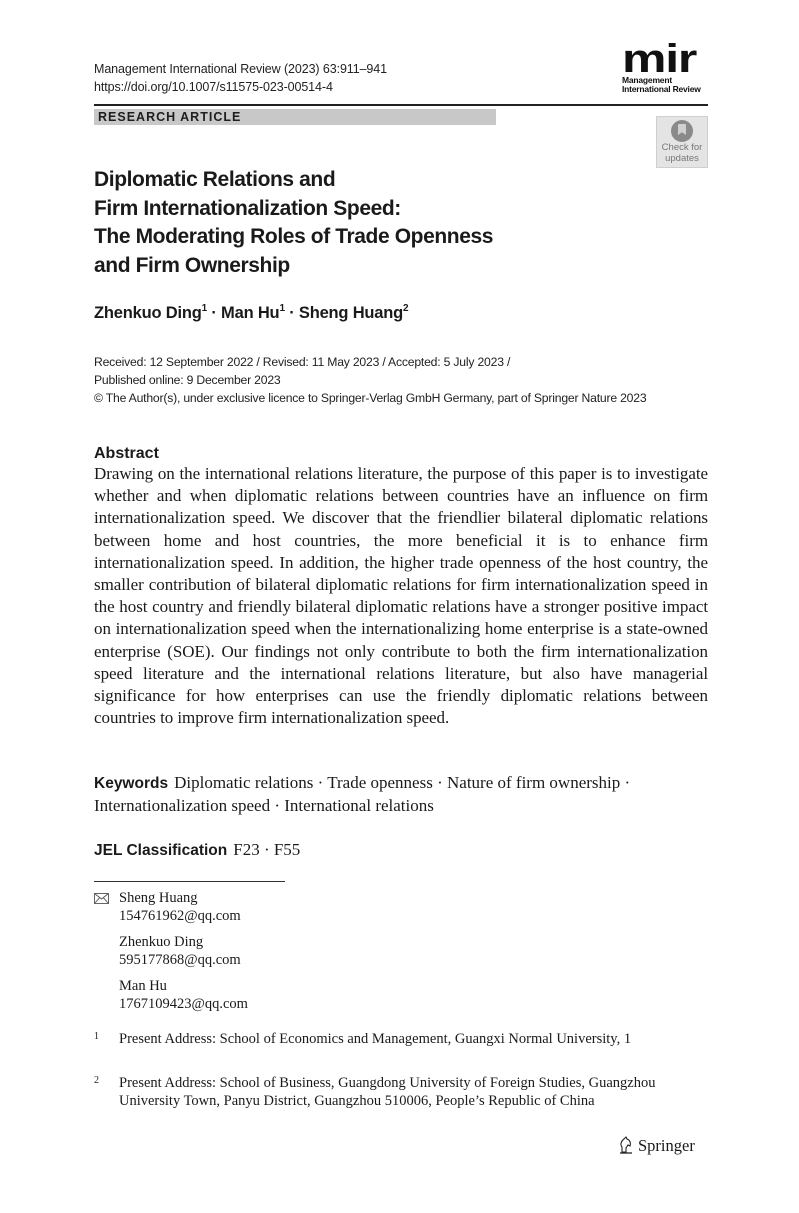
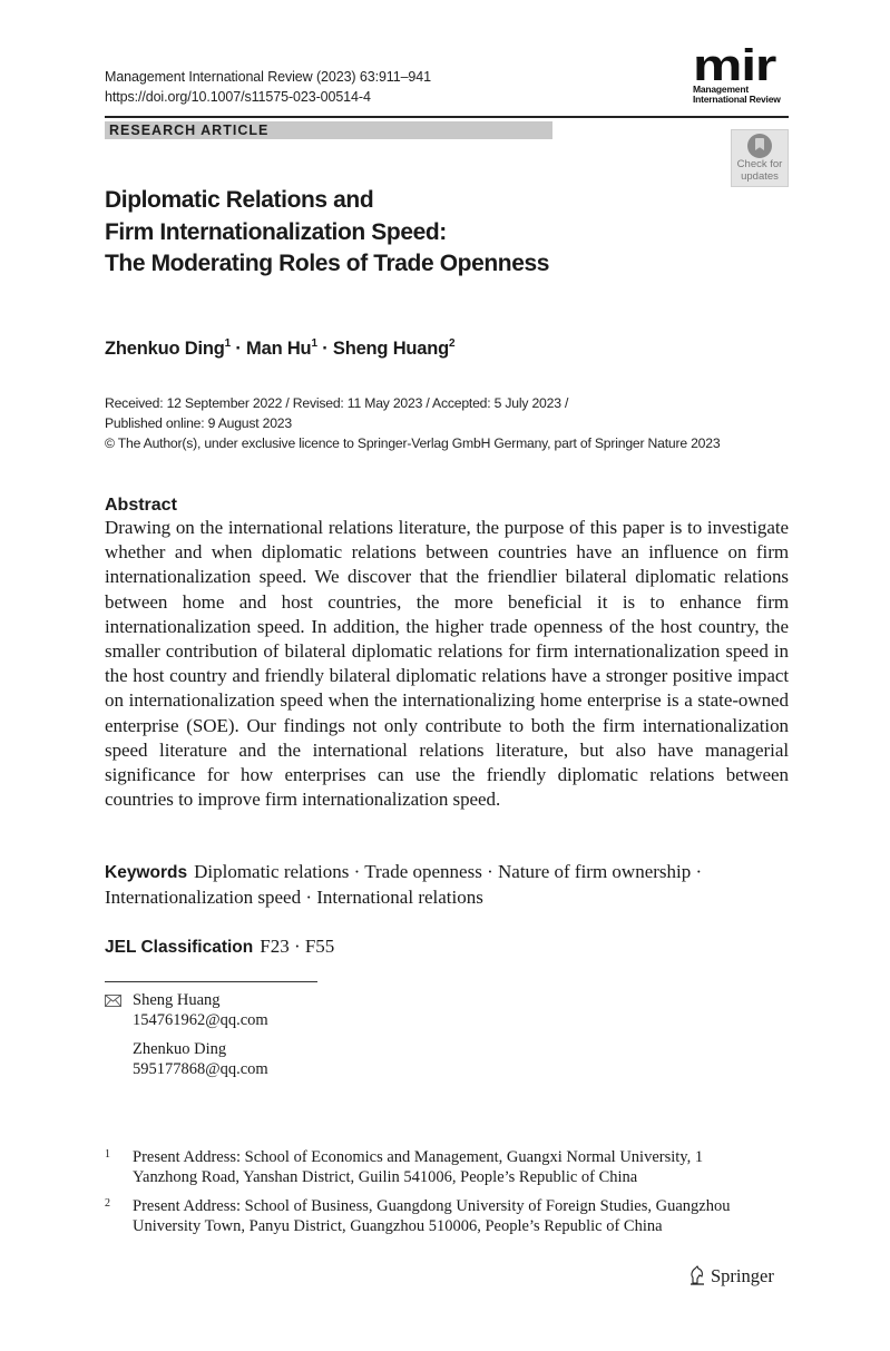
  Management International Review (2023) 63:911–941
  https://doi.org/10.1007/s11575-023-00514-4
  mir
  Management
  International Review
  RESEARCH ARTICLE
  Check for
  updates
  Diplomatic Relations and
  Firm Internationalization Speed:
  The Moderating Roles of Trade Openness
- and Firm Ownership
  Zhenkuo Ding1 · Man Hu1 · Sheng Huang2
  Received: 12 September 2022 / Revised: 11 May 2023 / Accepted: 5 July 2023 /
- Published online: 9 December 2023
+ Published online: 9 August 2023
  © The Author(s), under exclusive licence to Springer-Verlag GmbH Germany, part of Springer Nature 2023
  Abstract
  Drawing on the international relations literature, the purpose of this paper is to investigate whether and when diplomatic relations between countries have an influence on firm internationalization speed. We discover that the friendlier bilateral diplomatic relations between home and host countries, the more beneficial it is to enhance firm internationalization speed. In addition, the higher trade openness of the host country, the smaller contribution of bilateral diplomatic relations for firm internationalization speed in the host country and friendly bilateral diplomatic relations have a stronger positive impact on internationalization speed when the internationalizing home enterprise is a state-owned enterprise (SOE). Our findings not only contribute to both the firm internationalization speed literature and the international relations literature, but also have managerial significance for how enterprises can use the friendly diplomatic relations between countries to improve firm internationalization speed.
  Keywords Diplomatic relations · Trade openness · Nature of firm ownership ·
  Internationalization speed · International relations
  JEL Classification F23 · F55
  Sheng Huang
  154761962@qq.com
  Zhenkuo Ding
  595177868@qq.com
- Man Hu
- 1767109423@qq.com
  1
  Present Address: School of Economics and Management, Guangxi Normal University, 1
+ Yanzhong Road, Yanshan District, Guilin 541006, People’s Republic of China
  2
  Present Address: School of Business, Guangdong University of Foreign Studies, Guangzhou
  University Town, Panyu District, Guangzhou 510006, People’s Republic of China
  Springer
